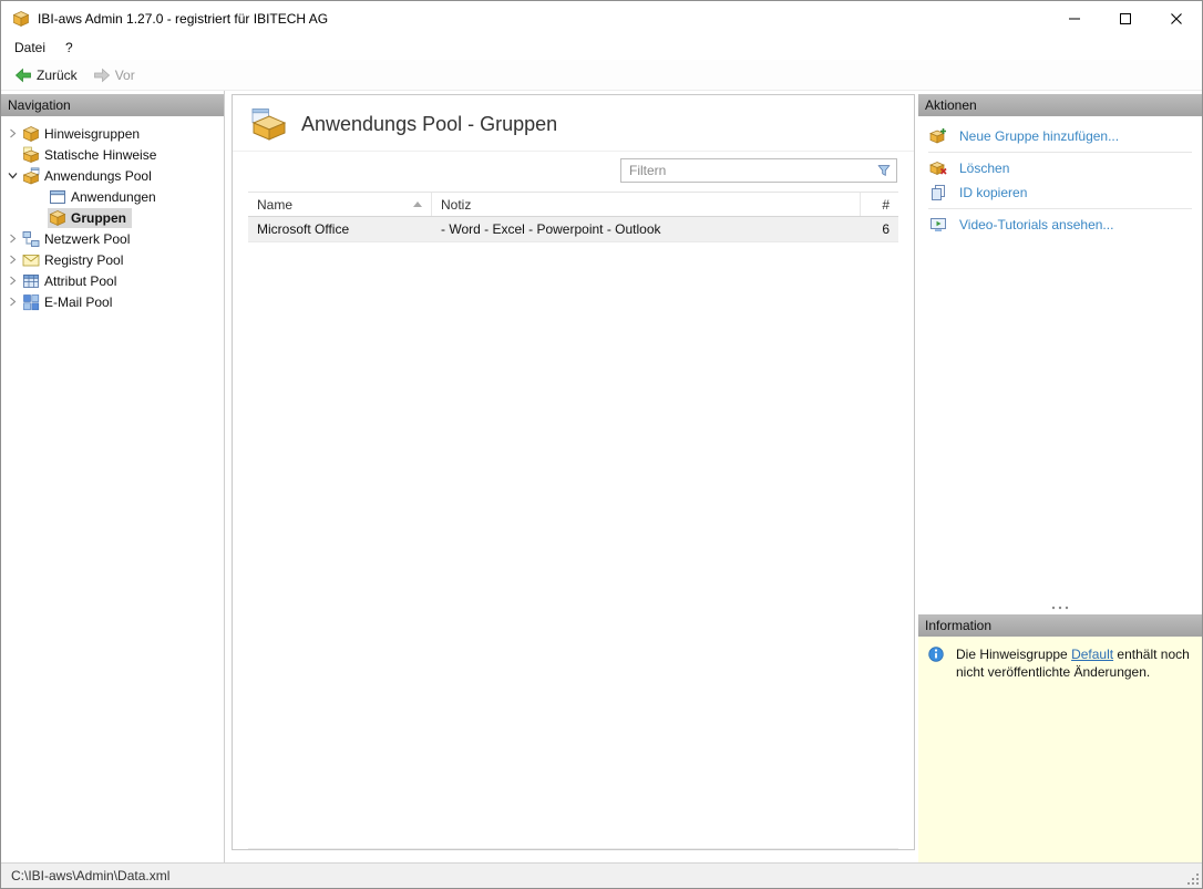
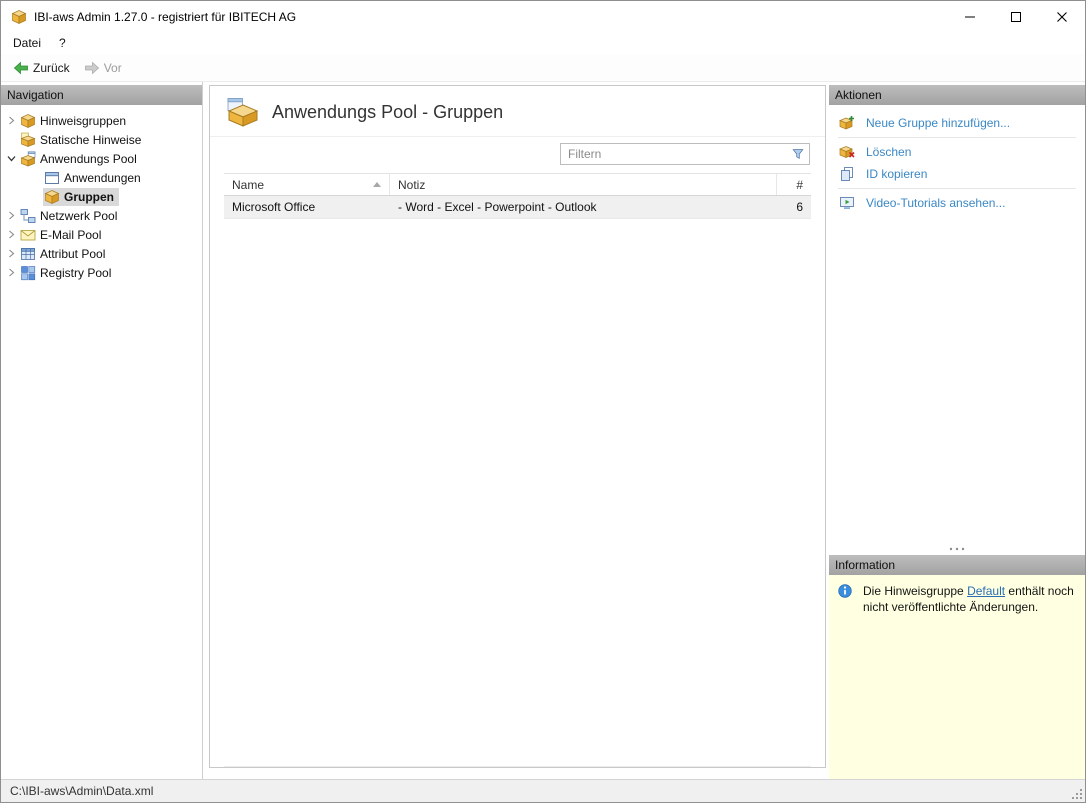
  IBI-aws Admin 1.27.0 - registriert für IBITECH AG
  Datei
  ?
  Zurück
  Vor
  Navigation
  Hinweisgruppen
  Statische Hinweise
  Anwendungs Pool
  Anwendungen
  Gruppen
  Netzwerk Pool
- Registry Pool
+ E-Mail Pool
  Attribut Pool
- E-Mail Pool
+ Registry Pool
  Anwendungs Pool - Gruppen
  Filtern
  Name
  Notiz
  #
  Microsoft Office
  - Word - Excel - Powerpoint - Outlook
  6
  Aktionen
  Neue Gruppe hinzufügen...
  Löschen
  ID kopieren
  Video-Tutorials ansehen...
  Information
  Die Hinweisgruppe Default enthält noch nicht veröffentlichte Änderungen.
  C:\IBI-aws\Admin\Data.xml
